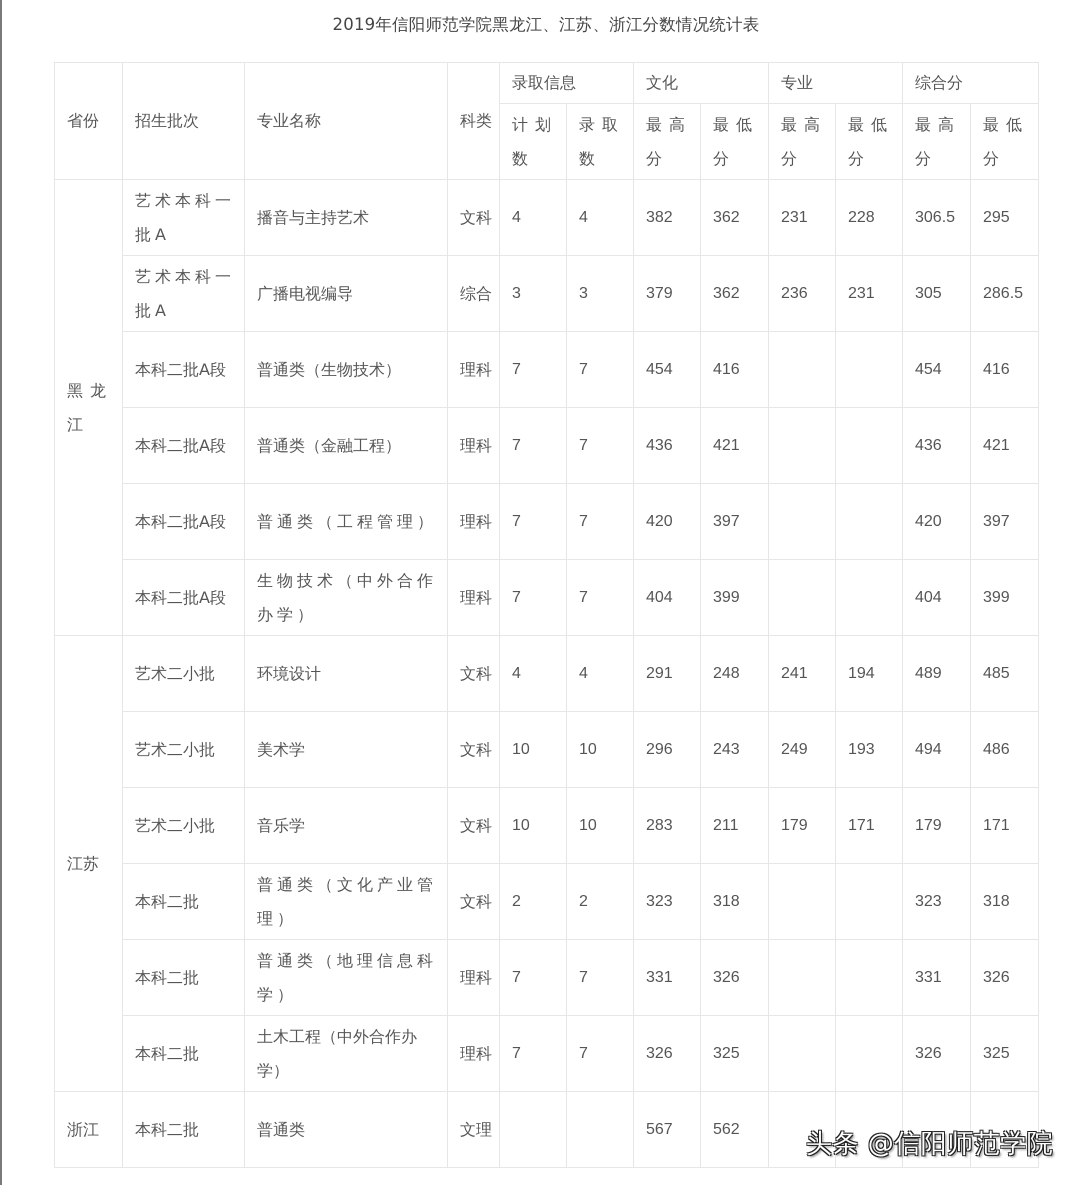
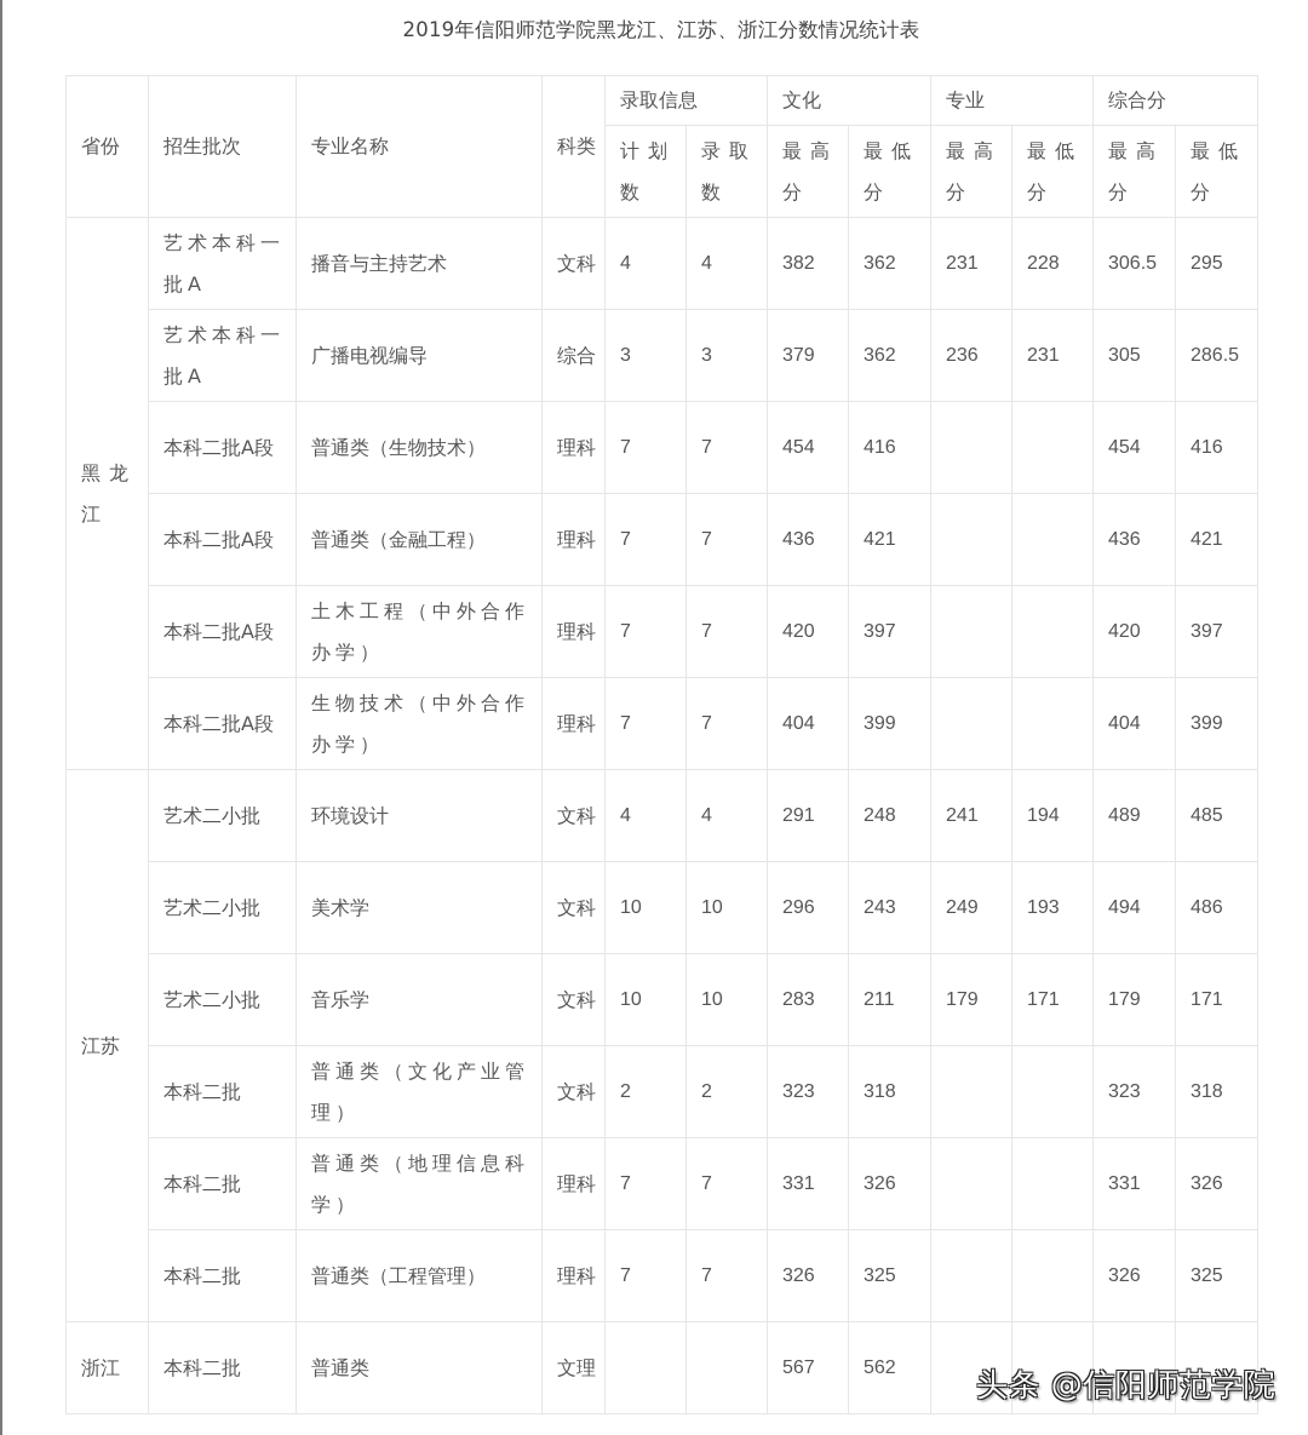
  2019年信阳师范学院黑龙江、江苏、浙江分数情况统计表
  省份	招生批次	专业名称	科类	录取信息	文化	专业	综合分
  计划数	录取数	最高分	最低分	最高分	最低分	最高分	最低分
  黑龙江	艺术本科一批A	播音与主持艺术	文科	4	4	382	362	231	228	306.5	295
  艺术本科一批A	广播电视编导	综合	3	3	379	362	236	231	305	286.5
  本科二批A段	普通类（生物技术）	理科	7	7	454	416			454	416
  本科二批A段	普通类（金融工程）	理科	7	7	436	421			436	421
- 本科二批A段	普通类（工程管理）	理科	7	7	420	397			420	397
+ 本科二批A段	土木工程（中外合作办学）	理科	7	7	420	397			420	397
  本科二批A段	生物技术（中外合作办学）	理科	7	7	404	399			404	399
  江苏	艺术二小批	环境设计	文科	4	4	291	248	241	194	489	485
  艺术二小批	美术学	文科	10	10	296	243	249	193	494	486
  艺术二小批	音乐学	文科	10	10	283	211	179	171	179	171
  本科二批	普通类（文化产业管理）	文科	2	2	323	318			323	318
  本科二批	普通类（地理信息科学）	理科	7	7	331	326			331	326
- 本科二批	土木工程（中外合作办学）	理科	7	7	326	325			326	325
+ 本科二批	普通类（工程管理）	理科	7	7	326	325			326	325
  浙江	本科二批	普通类	文理			567	562
  头条 @信阳师范学院
